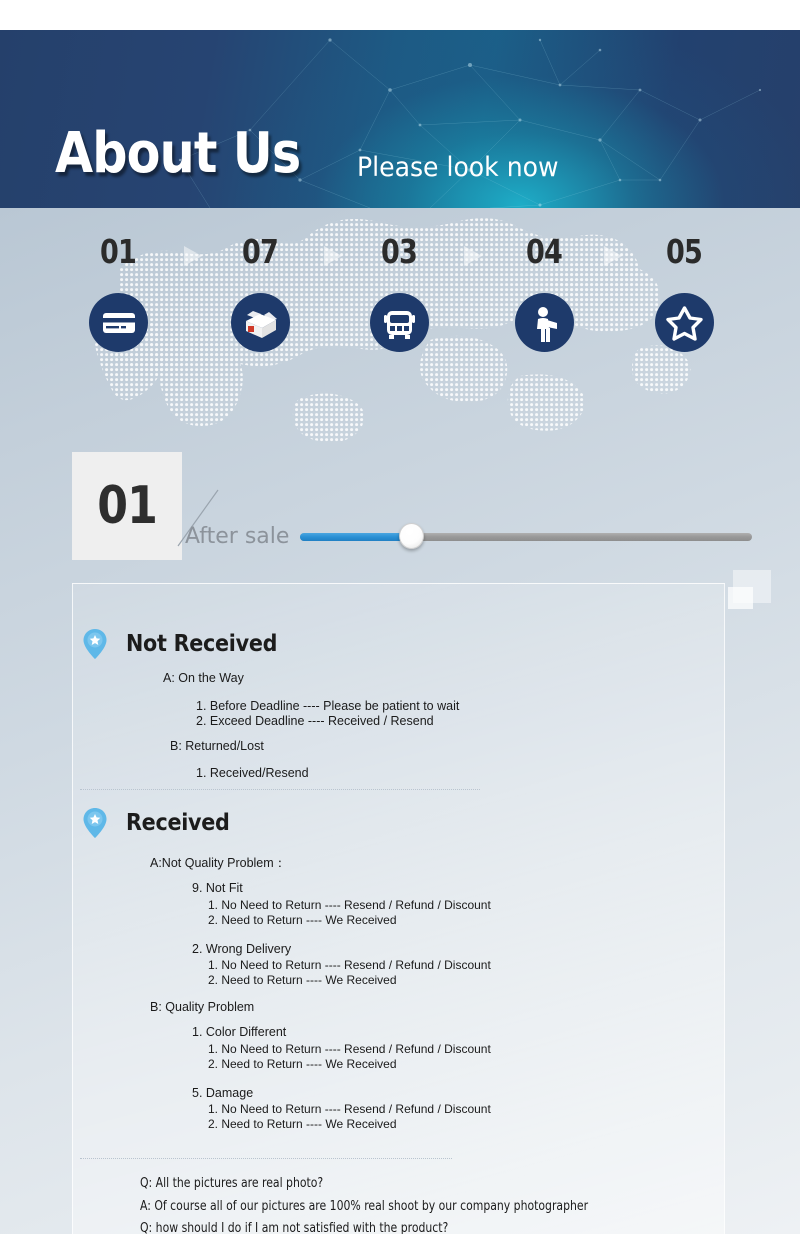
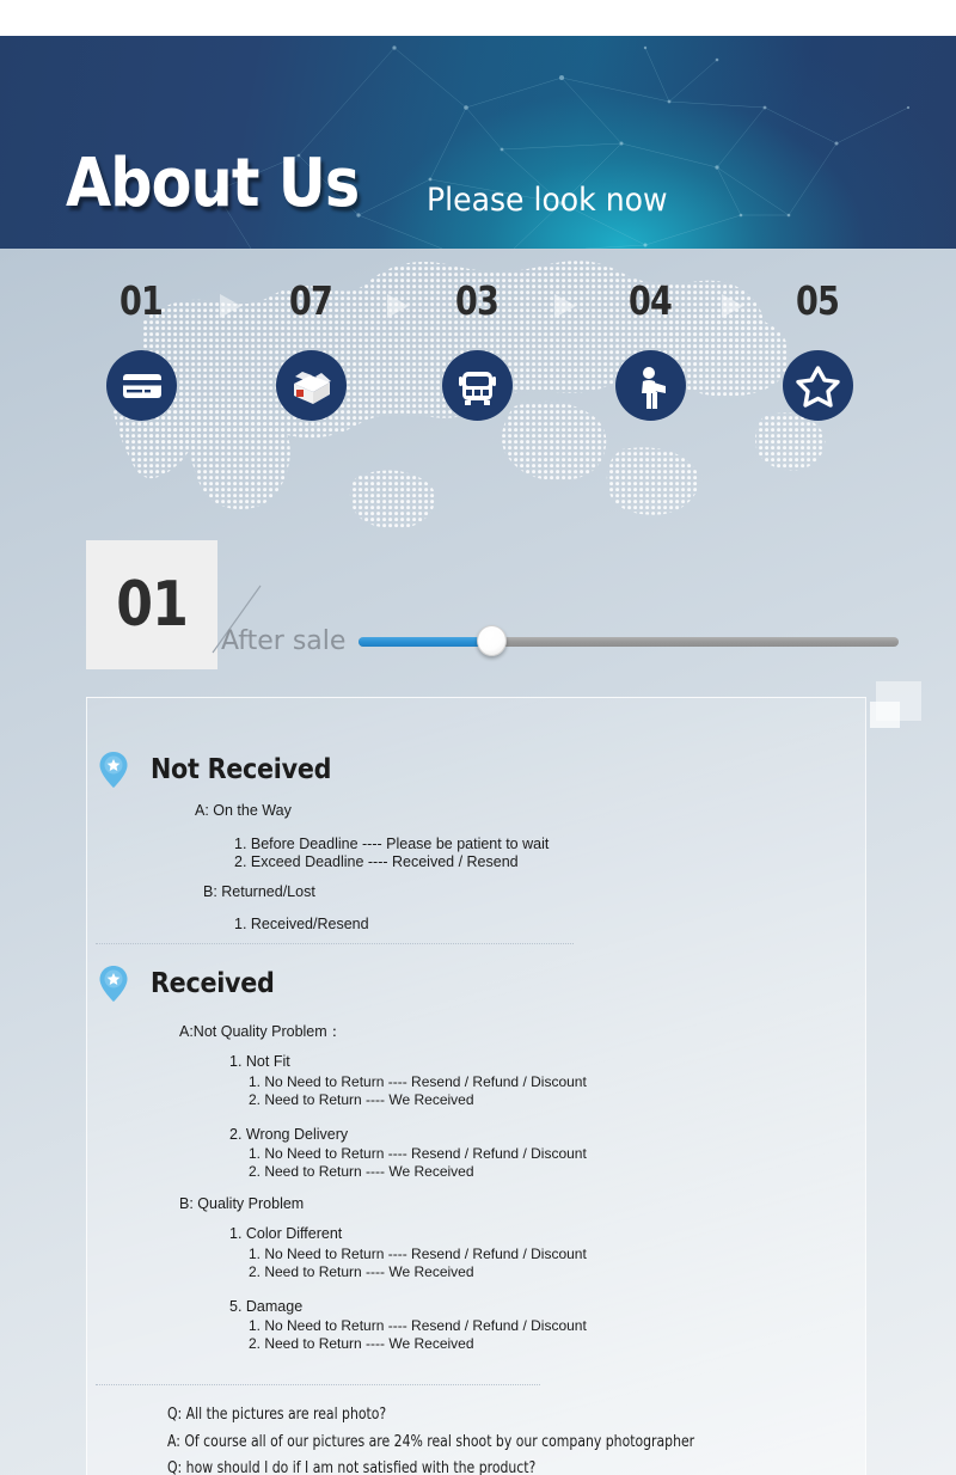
  About Us
  Please look now
  01
  07
  03
  04
  05
  01
  After sale
  Not Received
  A: On the Way
  1. Before Deadline ---- Please be patient to wait
  2. Exceed Deadline ---- Received / Resend
  B: Returned/Lost
  1. Received/Resend
  Received
  A:Not Quality Problem：
- 9. Not Fit
+ 1. Not Fit
  1. No Need to Return ---- Resend / Refund / Discount
  2. Need to Return ---- We Received
  2. Wrong Delivery
  1. No Need to Return ---- Resend / Refund / Discount
  2. Need to Return ---- We Received
  B: Quality Problem
  1. Color Different
  1. No Need to Return ---- Resend / Refund / Discount
  2. Need to Return ---- We Received
  5. Damage
  1. No Need to Return ---- Resend / Refund / Discount
  2. Need to Return ---- We Received
  Q: All the pictures are real photo?
- A: Of course all of our pictures are 100% real shoot by our company photographer
+ A: Of course all of our pictures are 24% real shoot by our company photographer
  Q: how should I do if I am not satisfied with the product?
